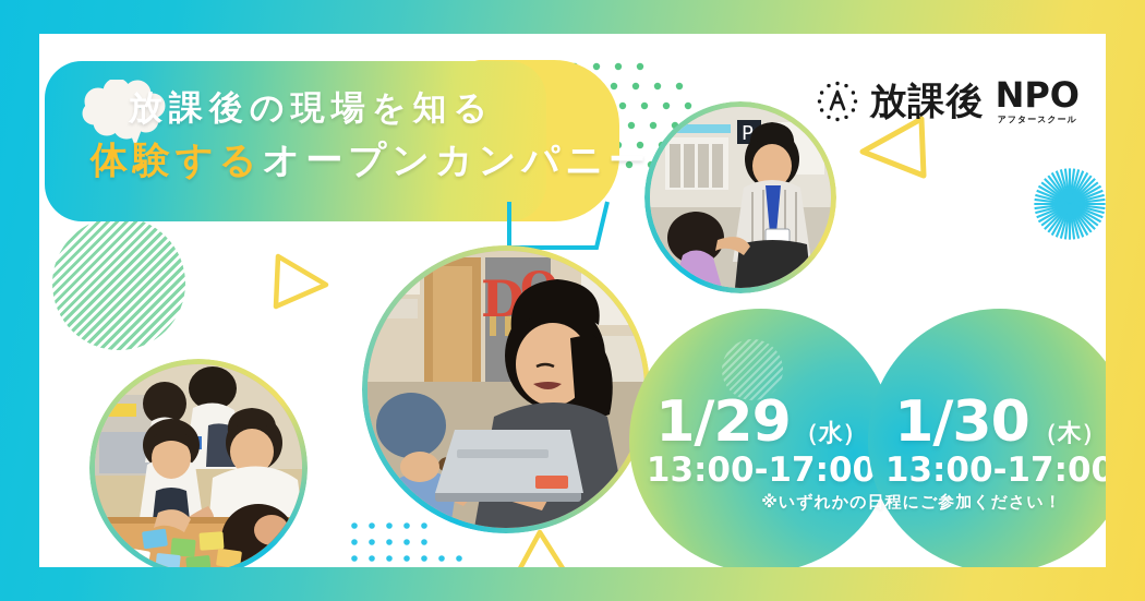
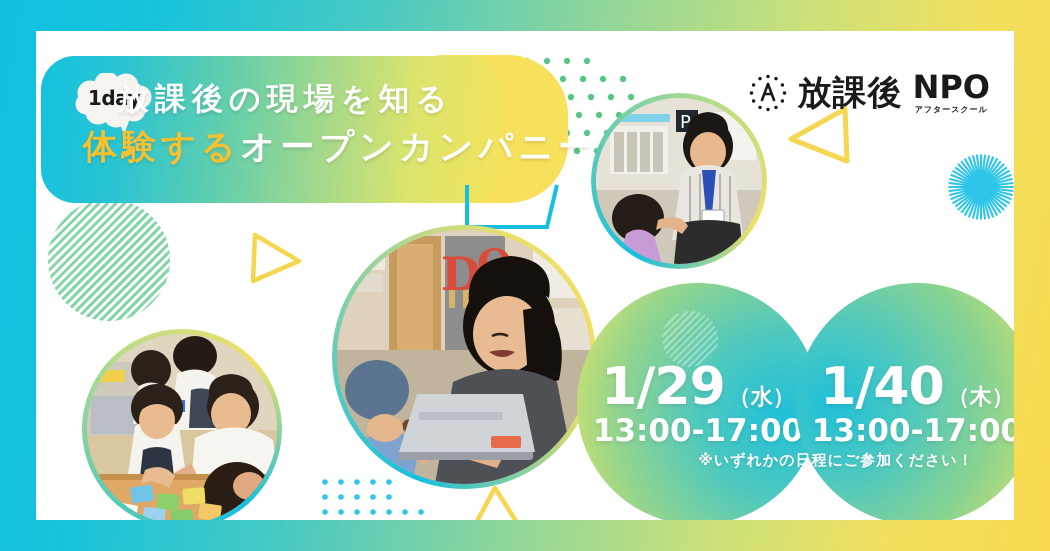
+ 1day
  放課後の現場を知る
  体験するオープンカンパニー
  放課後
  NPO
  アフタースクール
  P
  D
  1/29
  （水）
  13:00-17:00
- 1/30
+ 1/40
  （木）
  13:00-17:00
  ※いずれかの日程にご参加ください！
